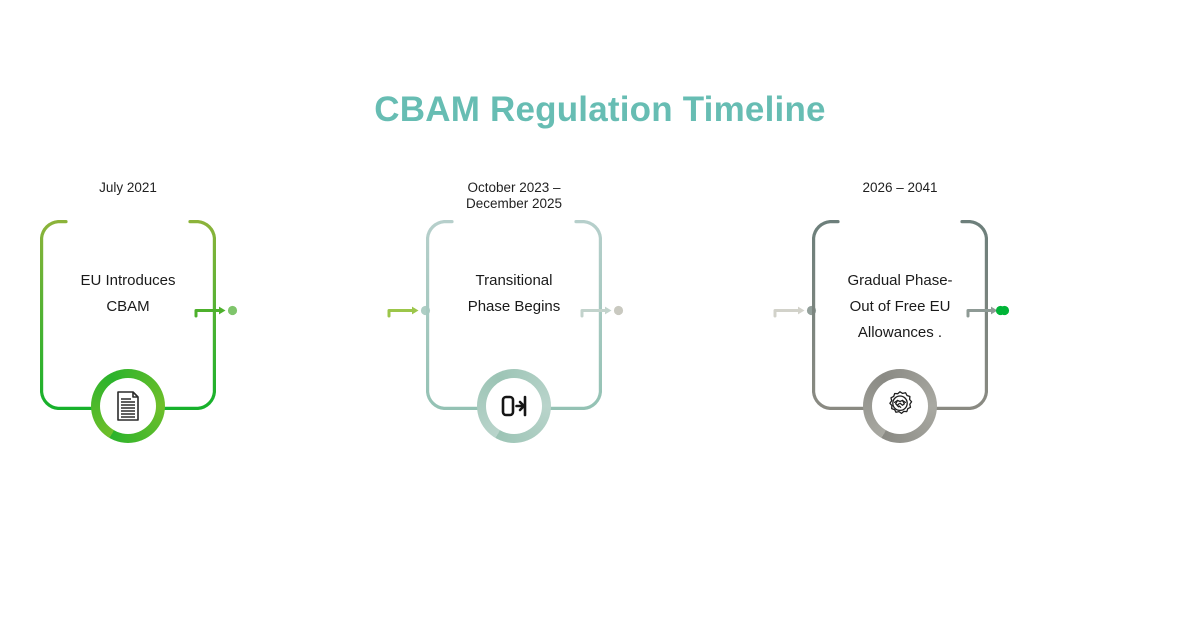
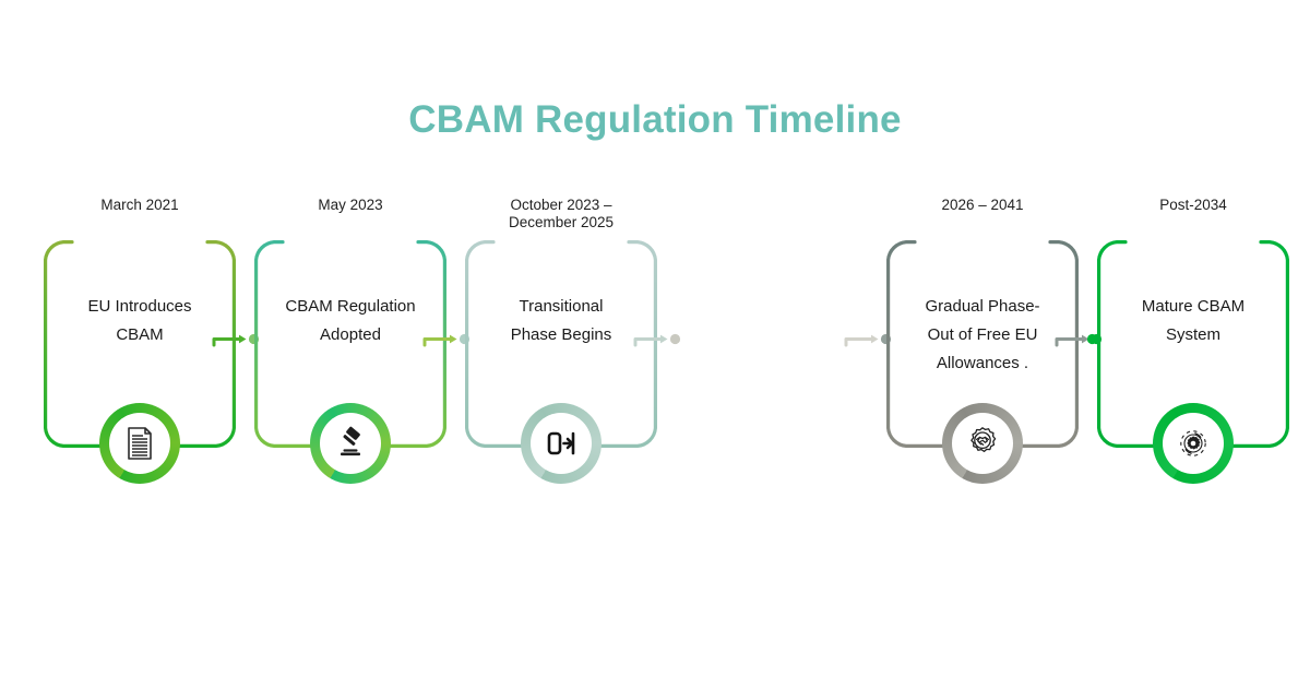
  CBAM Regulation Timeline
- July 2021
+ March 2021
  EU Introduces
  CBAM
+ May 2023
+ CBAM Regulation
+ Adopted
  October 2023 –
  December 2025
  Transitional
  Phase Begins
  2026 – 2041
  Gradual Phase-
  Out of Free EU
  Allowances .
+ Post-2034
+ Mature CBAM
+ System
